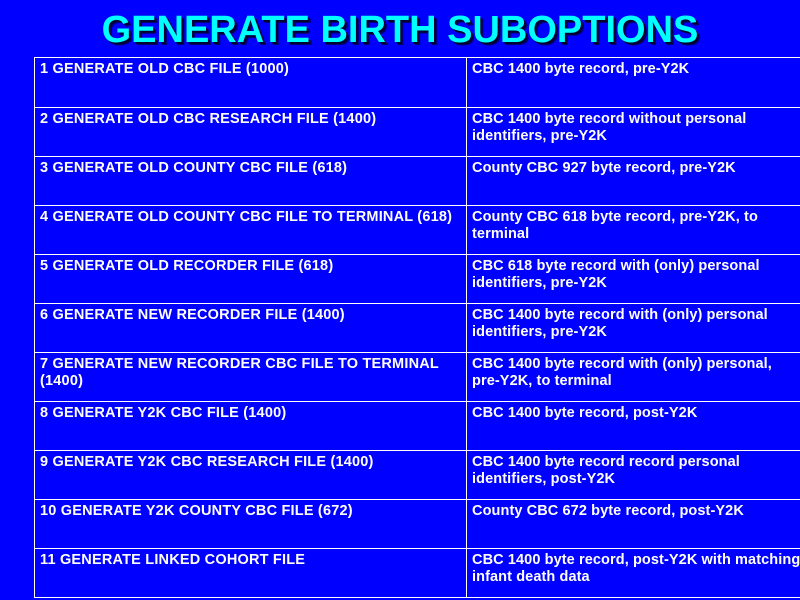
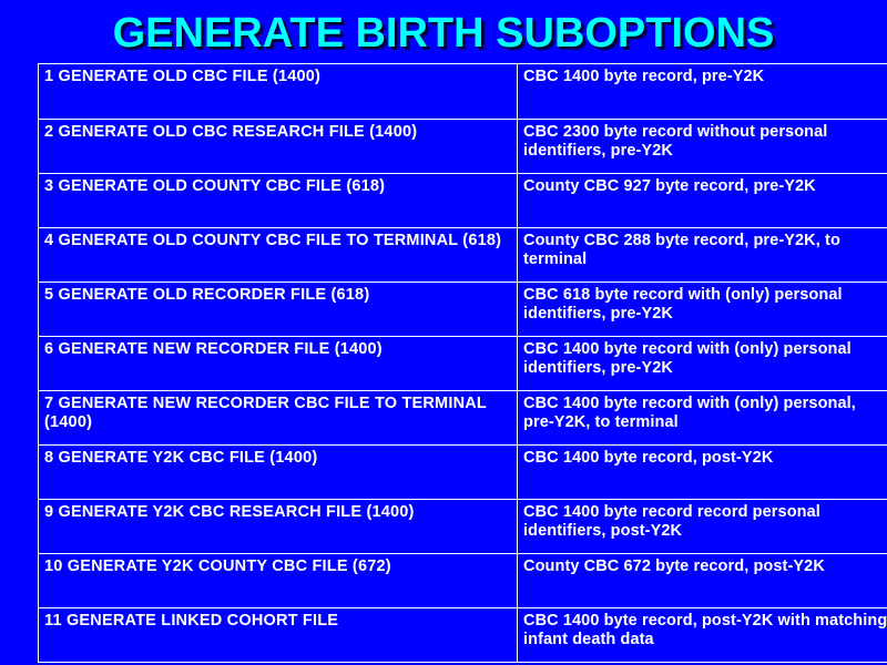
  GENERATE BIRTH SUBOPTIONS
- 1 GENERATE OLD CBC FILE (1000)	CBC 1400 byte record, pre-Y2K
+ 1 GENERATE OLD CBC FILE (1400)	CBC 1400 byte record, pre-Y2K
- 2 GENERATE OLD CBC RESEARCH FILE (1400)	CBC 1400 byte record without personal identifiers, pre-Y2K
+ 2 GENERATE OLD CBC RESEARCH FILE (1400)	CBC 2300 byte record without personal identifiers, pre-Y2K
  3 GENERATE OLD COUNTY CBC FILE (618)	County CBC 927 byte record, pre-Y2K
- 4 GENERATE OLD COUNTY CBC FILE TO TERMINAL (618)	County CBC 618 byte record, pre-Y2K, to terminal
+ 4 GENERATE OLD COUNTY CBC FILE TO TERMINAL (618)	County CBC 288 byte record, pre-Y2K, to terminal
  5 GENERATE OLD RECORDER FILE (618)	CBC 618 byte record with (only) personal identifiers, pre-Y2K
  6 GENERATE NEW RECORDER FILE (1400)	CBC 1400 byte record with (only) personal identifiers, pre-Y2K
  7 GENERATE NEW RECORDER CBC FILE TO TERMINAL (1400)	CBC 1400 byte record with (only) personal, pre-Y2K, to terminal
  8 GENERATE Y2K CBC FILE (1400)	CBC 1400 byte record, post-Y2K
  9 GENERATE Y2K CBC RESEARCH FILE (1400)	CBC 1400 byte record record personal identifiers, post-Y2K
  10 GENERATE Y2K COUNTY CBC FILE (672)	County CBC 672 byte record, post-Y2K
  11 GENERATE LINKED COHORT FILE	CBC 1400 byte record, post-Y2K with matching infant death data
